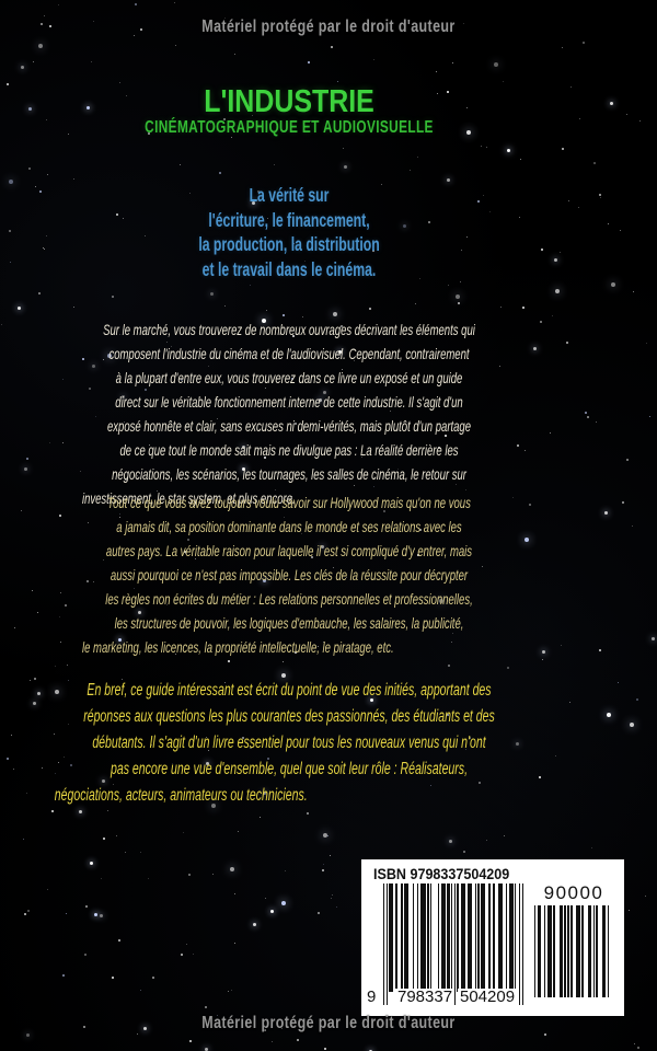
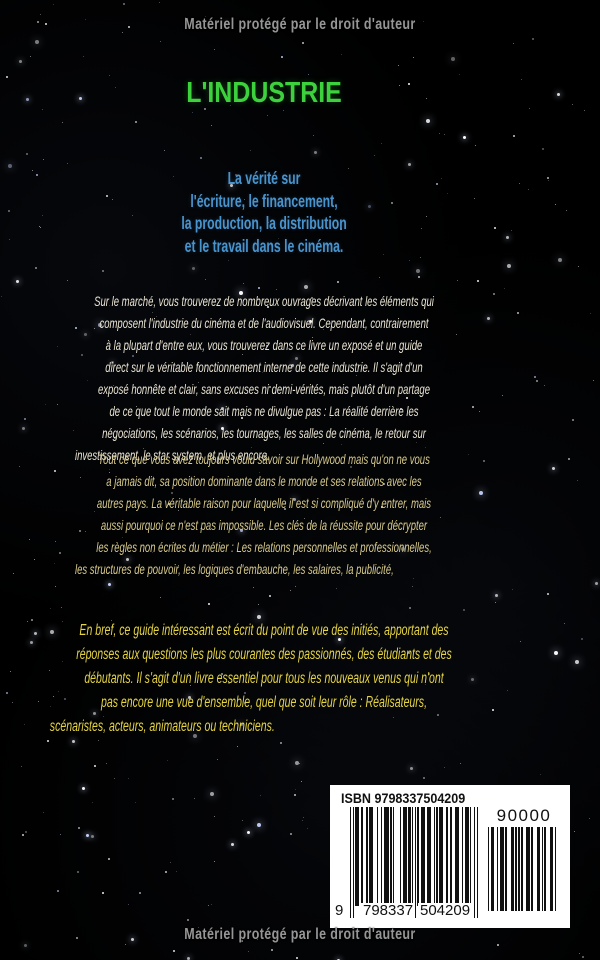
  Matériel protégé par le droit d'auteur
  L'INDUSTRIE
- CINÉMATOGRAPHIQUE ET AUDIOVISUELLE
  La vérité sur
  l'écriture, le financement,
  la production, la distribution
  et le travail dans le cinéma.
  Sur le marché, vous trouverez de nombreux ouvrages décrivant les éléments qui
  composent l'industrie du cinéma et de l'audiovisuel. Cependant, contrairement
  à la plupart d'entre eux, vous trouverez dans ce livre un exposé et un guide
  direct sur le véritable fonctionnement interne de cette industrie. Il s'agit d'un
  exposé honnête et clair, sans excuses ni demi-vérités, mais plutôt d'un partage
  de ce que tout le monde sait mais ne divulgue pas : La réalité derrière les
  négociations, les scénarios, les tournages, les salles de cinéma, le retour sur
  investissement, le star system, et plus encore.
  Tout ce que vous avez toujours voulu savoir sur Hollywood mais qu'on ne vous
  a jamais dit, sa position dominante dans le monde et ses relations avec les
  autres pays. La véritable raison pour laquelle il est si compliqué d'y entrer, mais
  aussi pourquoi ce n'est pas impossible. Les clés de la réussite pour décrypter
  les règles non écrites du métier : Les relations personnelles et professionnelles,
  les structures de pouvoir, les logiques d'embauche, les salaires, la publicité,
- le marketing, les licences, la propriété intellectuelle, le piratage, etc.
  En bref, ce guide intéressant est écrit du point de vue des initiés, apportant des
  réponses aux questions les plus courantes des passionnés, des étudiants et des
  débutants. Il s'agit d'un livre essentiel pour tous les nouveaux venus qui n'ont
  pas encore une vue d'ensemble, quel que soit leur rôle : Réalisateurs,
- négociations, acteurs, animateurs ou techniciens.
+ scénaristes, acteurs, animateurs ou techniciens.
  ISBN 9798337504209
  9
  798337
  504209
  90000
  Matériel protégé par le droit d'auteur
